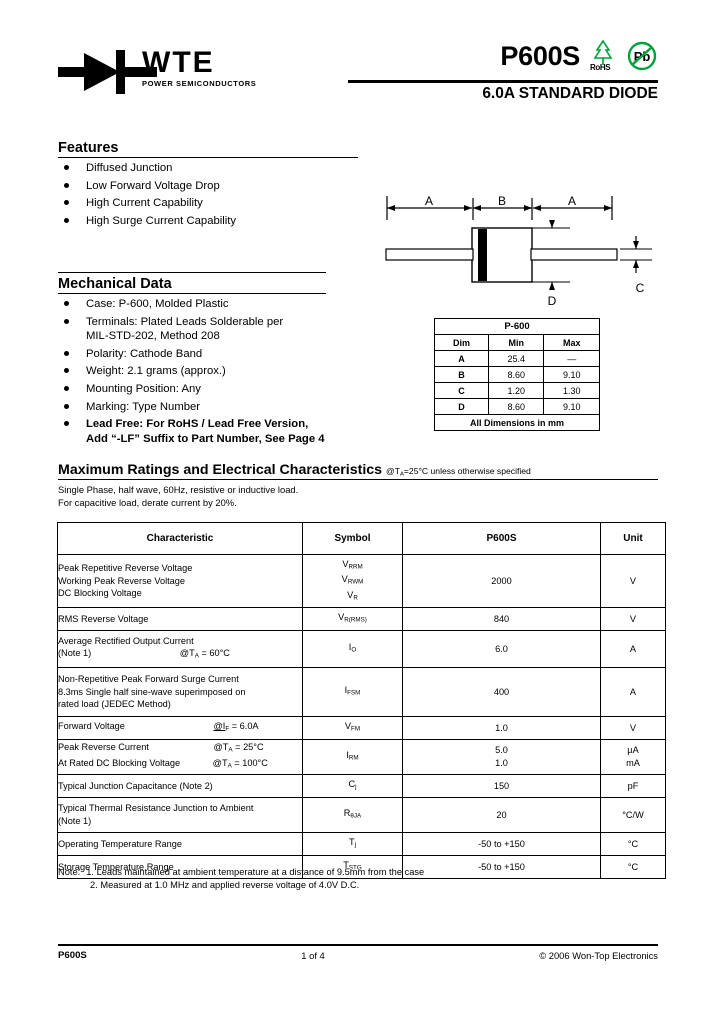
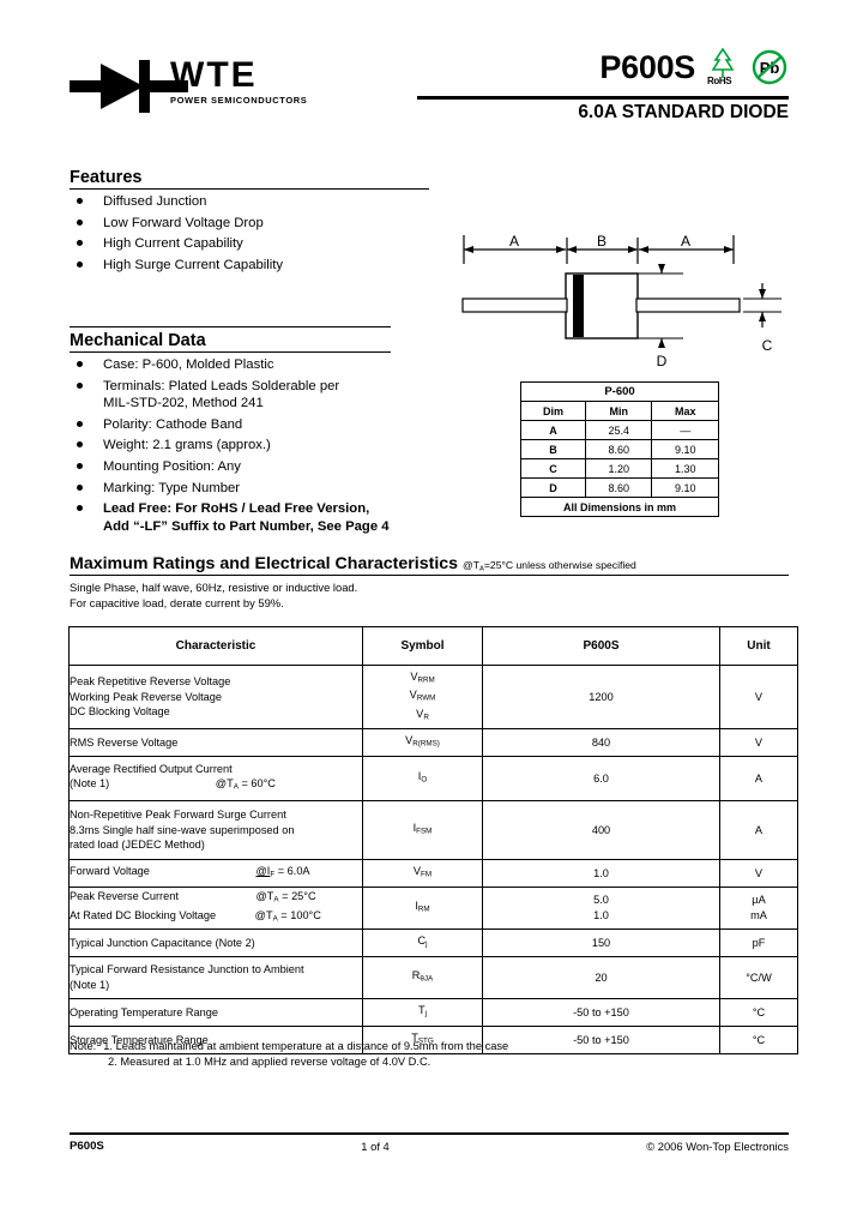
  WTE
  POWER SEMICONDUCTORS
  P600S
  RoHS
  Pb
  6.0A STANDARD DIODE
  Features
  Diffused Junction
  Low Forward Voltage Drop
  High Current Capability
  High Surge Current Capability
  Mechanical Data
  Case: P-600, Molded Plastic
  Terminals: Plated Leads Solderable per
- MIL-STD-202, Method 208
+ MIL-STD-202, Method 241
  Polarity: Cathode Band
  Weight: 2.1 grams (approx.)
  Mounting Position: Any
  Marking: Type Number
  Lead Free: For RoHS / Lead Free Version,
  Add “-LF” Suffix to Part Number, See Page 4
  A
  B
  A
  D
  C
  P-600
  Dim	Min	Max
  A	25.4	—
  B	8.60	9.10
  C	1.20	1.30
  D	8.60	9.10
  All Dimensions in mm
  Maximum Ratings and Electrical Characteristics @T =25°C unless otherwise specified
  Single Phase, half wave, 60Hz, resistive or inductive load.
- For capacitive load, derate current by 20%.
+ For capacitive load, derate current by 59%.
  Characteristic	Symbol	P600S	Unit
- Peak Repetitive Reverse Voltage Working Peak Reverse Voltage DC Blocking Voltage	VVV	2000	V
+ Peak Repetitive Reverse Voltage Working Peak Reverse Voltage DC Blocking Voltage	VVV	1200	V
  RMS Reverse Voltage	V	840	V
  Average Rectified Output Current (Note 1) @T = 60°C	I	6.0	A
  Non-Repetitive Peak Forward Surge Current 8.3ms Single half sine-wave superimposed on rated load (JEDEC Method)	I	400	A
  Forward Voltage @I = 6.0A	V	1.0	V
  Peak Reverse Current @T = 25°C At Rated DC Blocking Voltage @T = 100°C	I	5.0 1.0	µA mA
  Typical Junction Capacitance (Note 2)	C	150	pF
- Typical Thermal Resistance Junction to Ambient (Note 1)	R	20	°C/W
+ Typical Forward Resistance Junction to Ambient (Note 1)	R	20	°C/W
  Operating Temperature Range	T	-50 to +150	°C
  Storage Temperature Range	T	-50 to +150	°C
  Note: 1. Leads maintained at ambient temperature at a distance of 9.5mm from the case
  2. Measured at 1.0 MHz and applied reverse voltage of 4.0V D.C.
  P600S
  1 of 4
  © 2006 Won-Top Electronics
